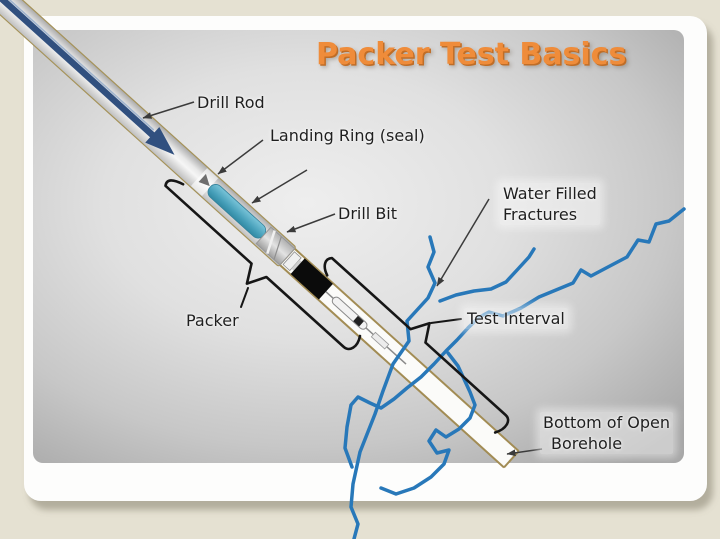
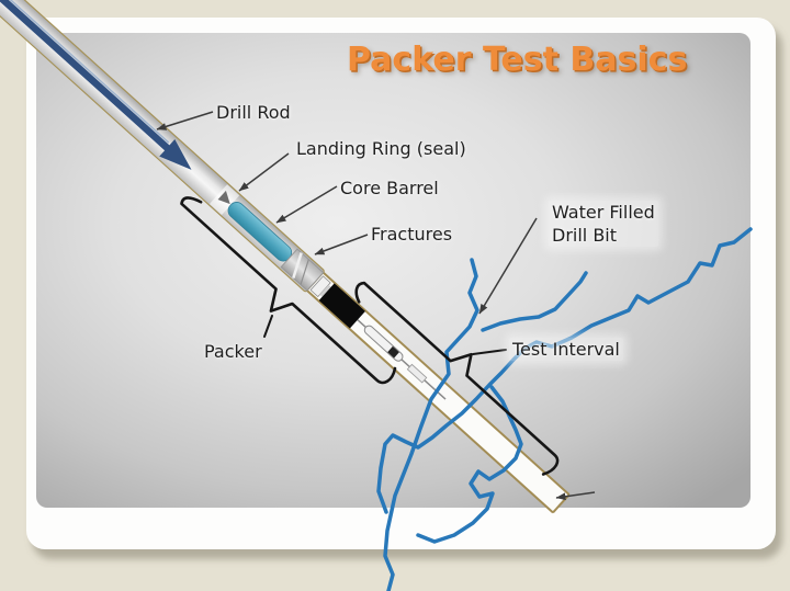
  Packer Test Basics
  Drill Rod
  Landing Ring (seal)
+ Core Barrel
- Drill Bit
+ Fractures
  Water Filled
- Fractures
+ Drill Bit
  Packer
  Test Interval
- Bottom of Open
- Borehole
